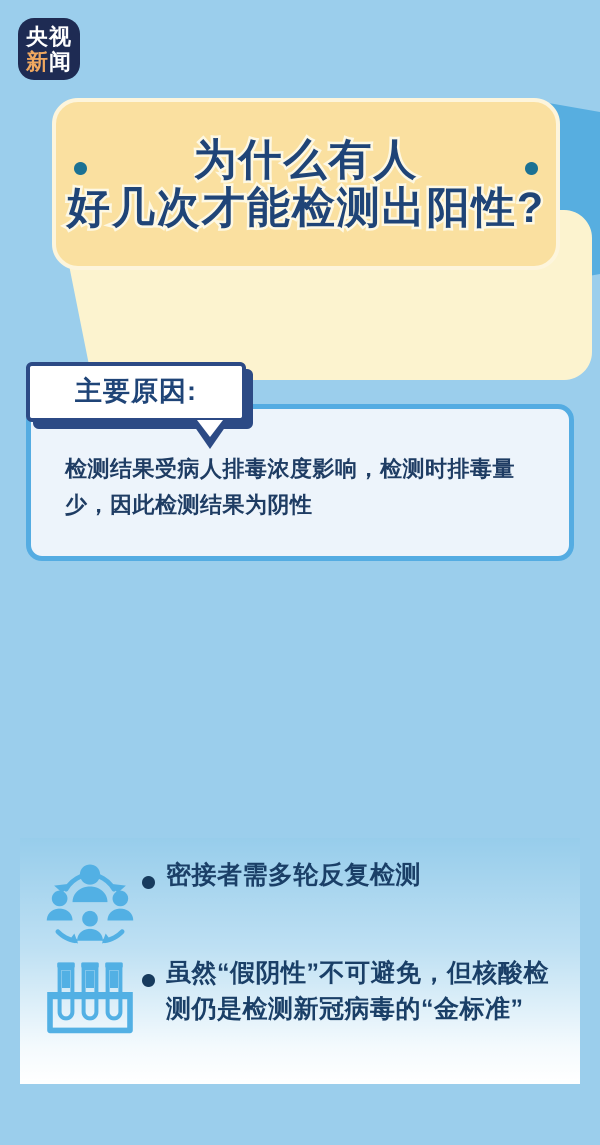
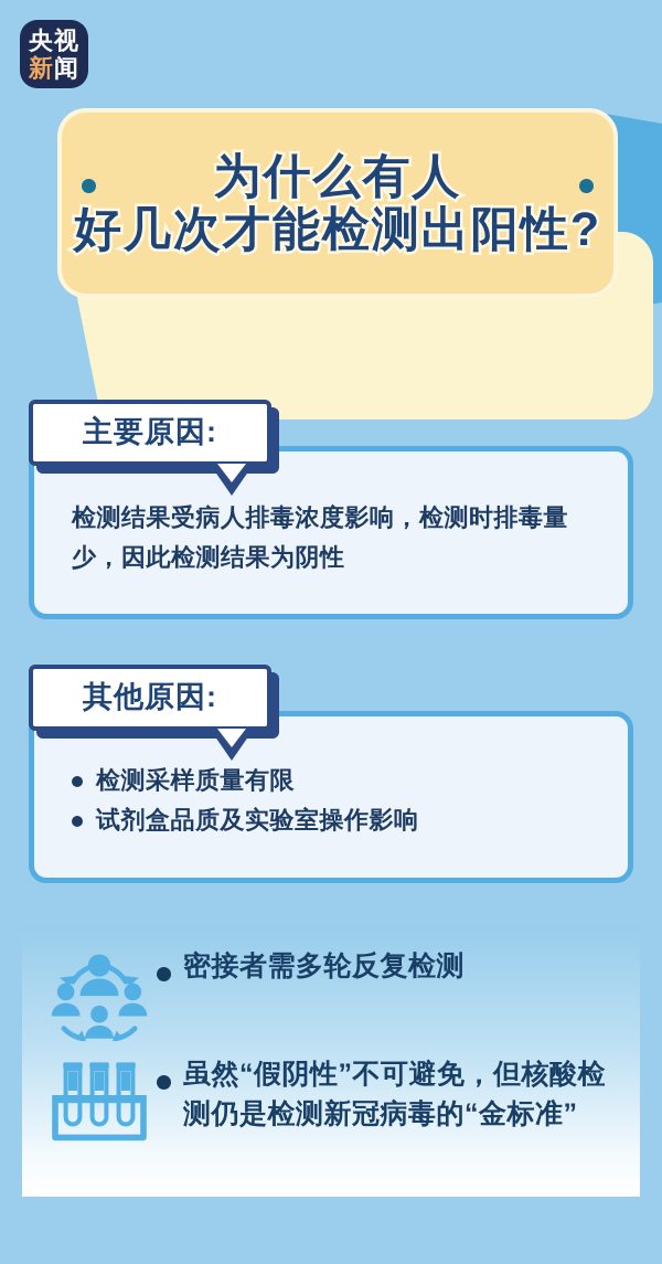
  央视
  新
  闻
  为什么有人
  好几次才能检测出阳性?
  主要原因:
  检测结果受病人排毒浓度影响，检测时排毒量少，因此检测结果为阴性
+ 其他原因:
+ 检测采样质量有限
+ 试剂盒品质及实验室操作影响
  密接者需多轮反复检测
  虽然“假阴性”不可避免，但核酸检测仍是检测新冠病毒的“金标准”
